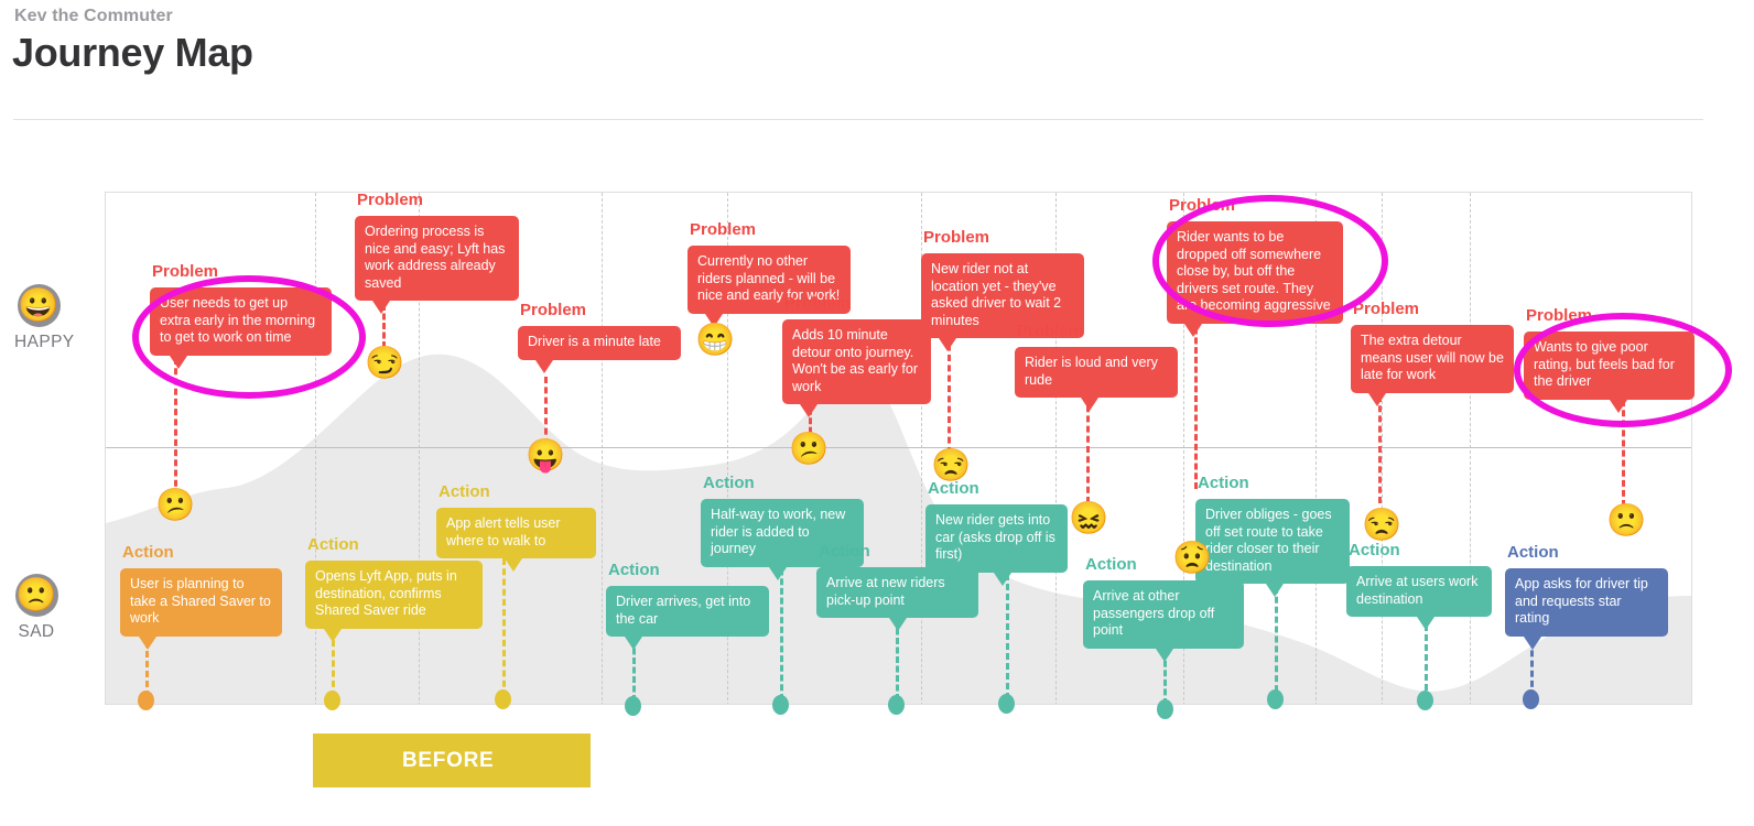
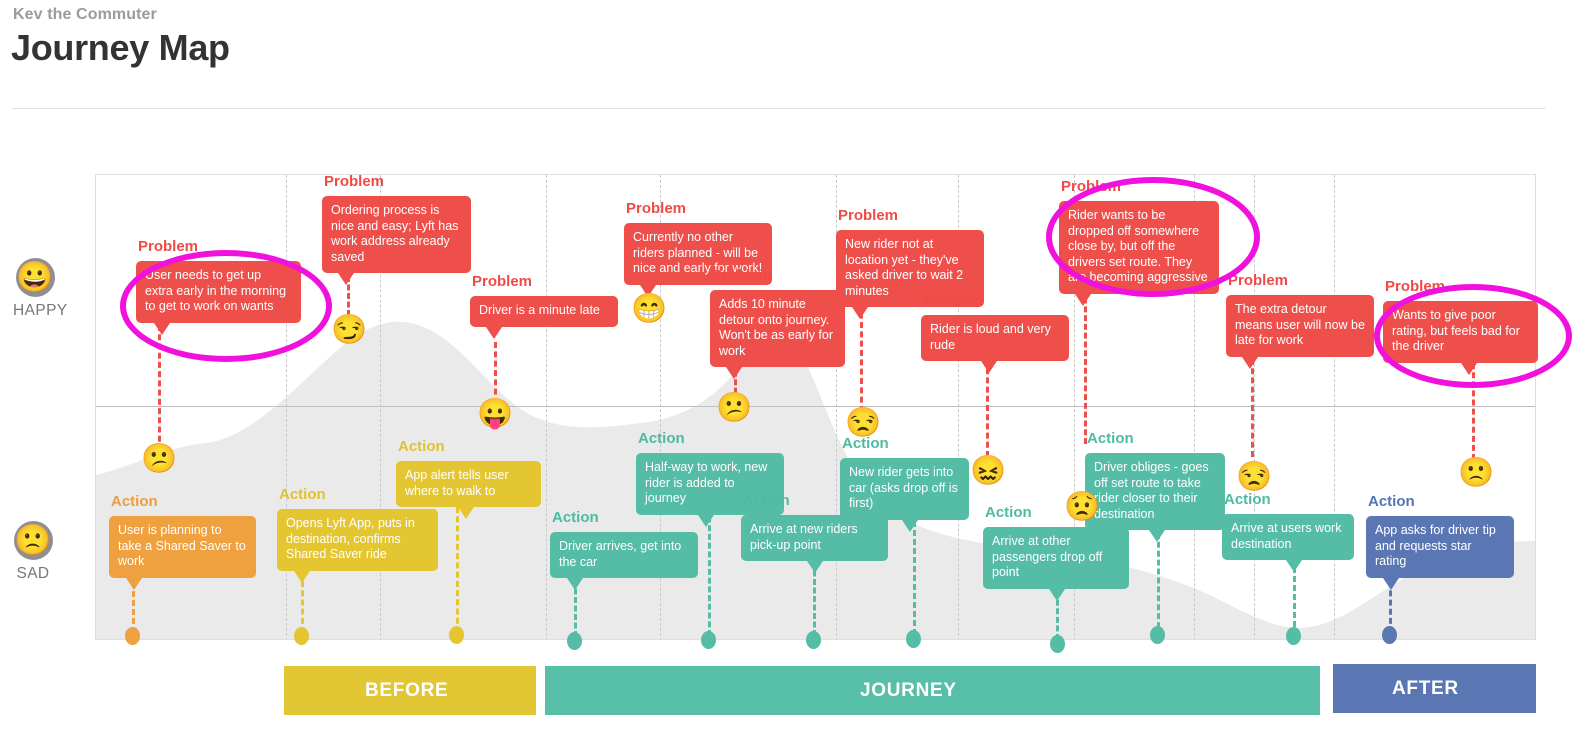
  Kev the Commuter
  Journey Map
  😀
  HAPPY
  🙁
  SAD
  Problem
- User needs to get up extra early in the morning to get to work on time
+ User needs to get up extra early in the morning to get to work on wants
  Problem
  Ordering process is nice and easy; Lyft has work address already saved
  Problem
  Driver is a minute late
  Problem
  Currently no other riders planned - will be nice and early for work!
  Problem
  Adds 10 minute detour onto journey. Won't be as early for work
  Problem
  New rider not at location yet - they've asked driver to wait 2 minutes
  Problem
  Rider is loud and very rude
  Problem
  Rider wants to be dropped off somewhere close by, but off the drivers set route. They are becoming aggressive
  Problem
  The extra detour means user will now be late for work
  Problem
  Wants to give poor rating, but feels bad for the driver
  😕
  😏
  😛
  😁
  😕
  😒
  😖
  😟
  😒
  🙁
  Action
  User is planning to take a Shared Saver to work
  Action
  Opens Lyft App, puts in destination, confirms Shared Saver ride
  Action
  App alert tells user where to walk to
  Action
  Driver arrives, get into the car
  Action
  Half-way to work, new rider is added to journey
  Action
  Arrive at new riders pick-up point
  Action
  New rider gets into car (asks drop off is first)
  Action
  Arrive at other passengers drop off point
  Action
  Driver obliges - goes off set route to take rider closer to their destination
  Action
  Arrive at users work destination
  Action
  App asks for driver tip and requests star rating
  BEFORE
+ JOURNEY
+ AFTER
